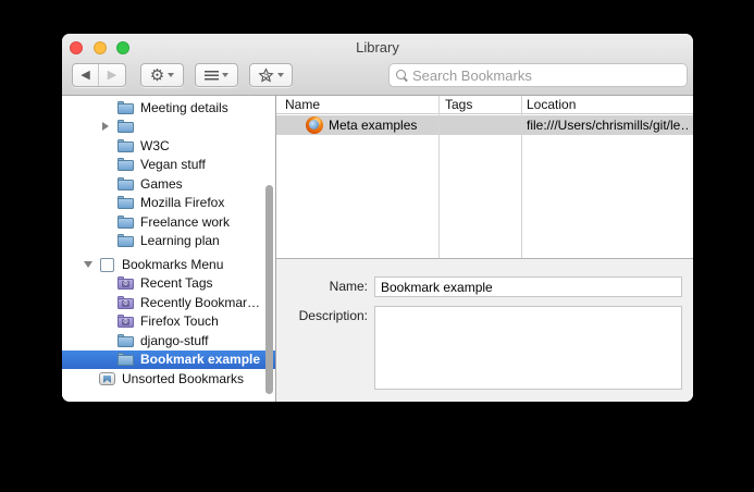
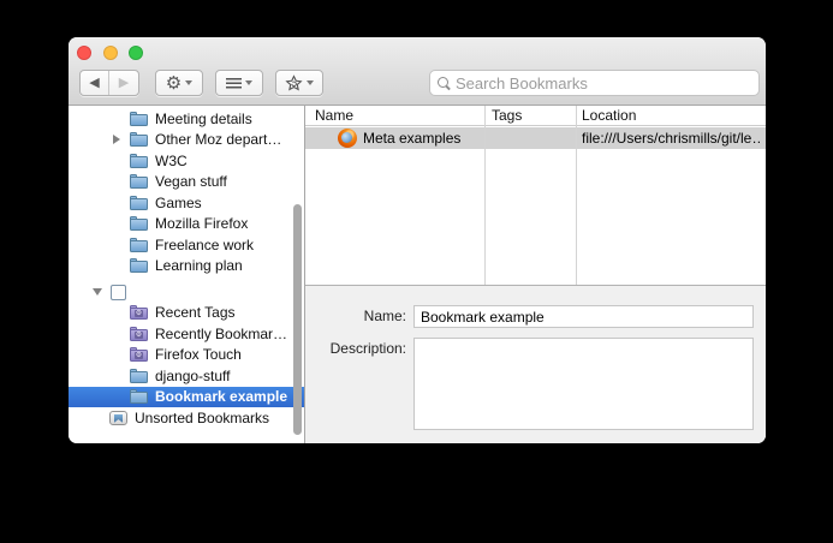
- Library
  ◀
  ▶
  ⚙
  Search Bookmarks
  Meeting details
+ Other Moz depart…
  W3C
  Vegan stuff
  Games
  Mozilla Firefox
  Freelance work
  Learning plan
- Bookmarks Menu
  Recent Tags
  Recently Bookmar…
  Firefox Touch
  django-stuff
  Bookmark example
  Unsorted Bookmarks
  Name
  Tags
  Location
  Meta examples
  file:///Users/chrismills/git/le…
  Name:
  Bookmark example
  Description:
